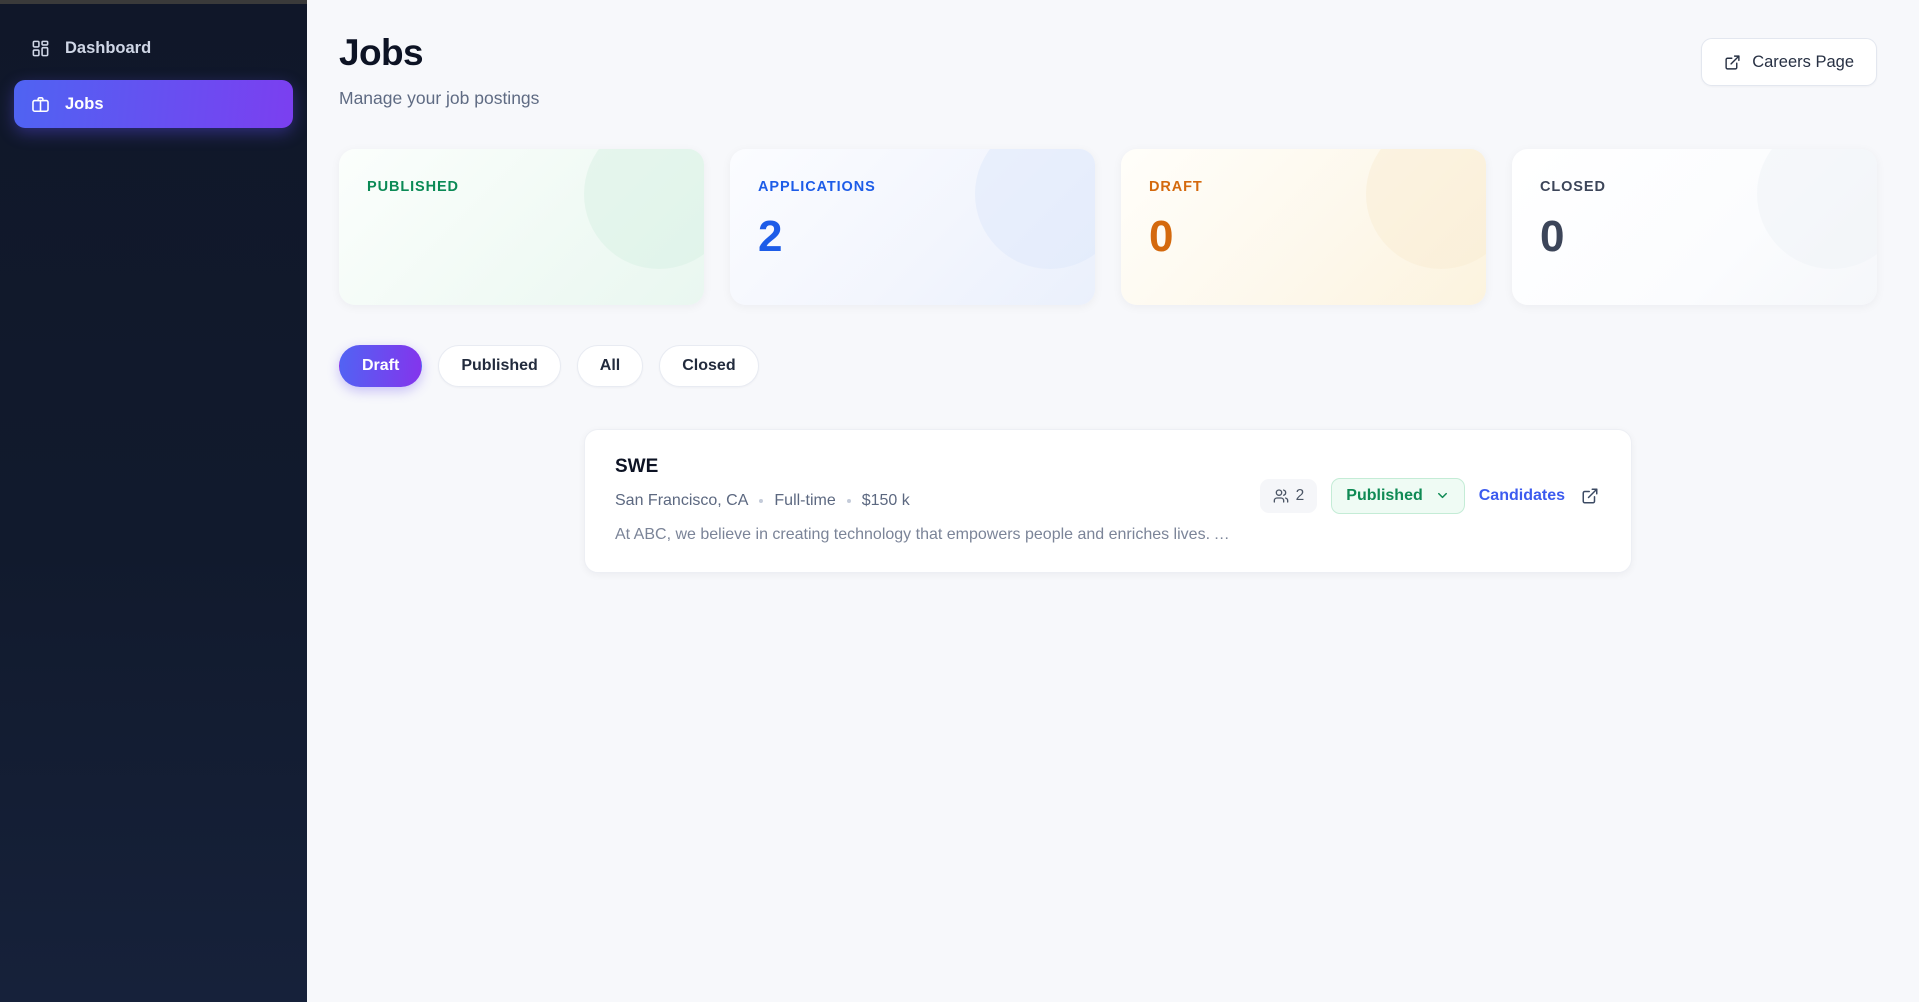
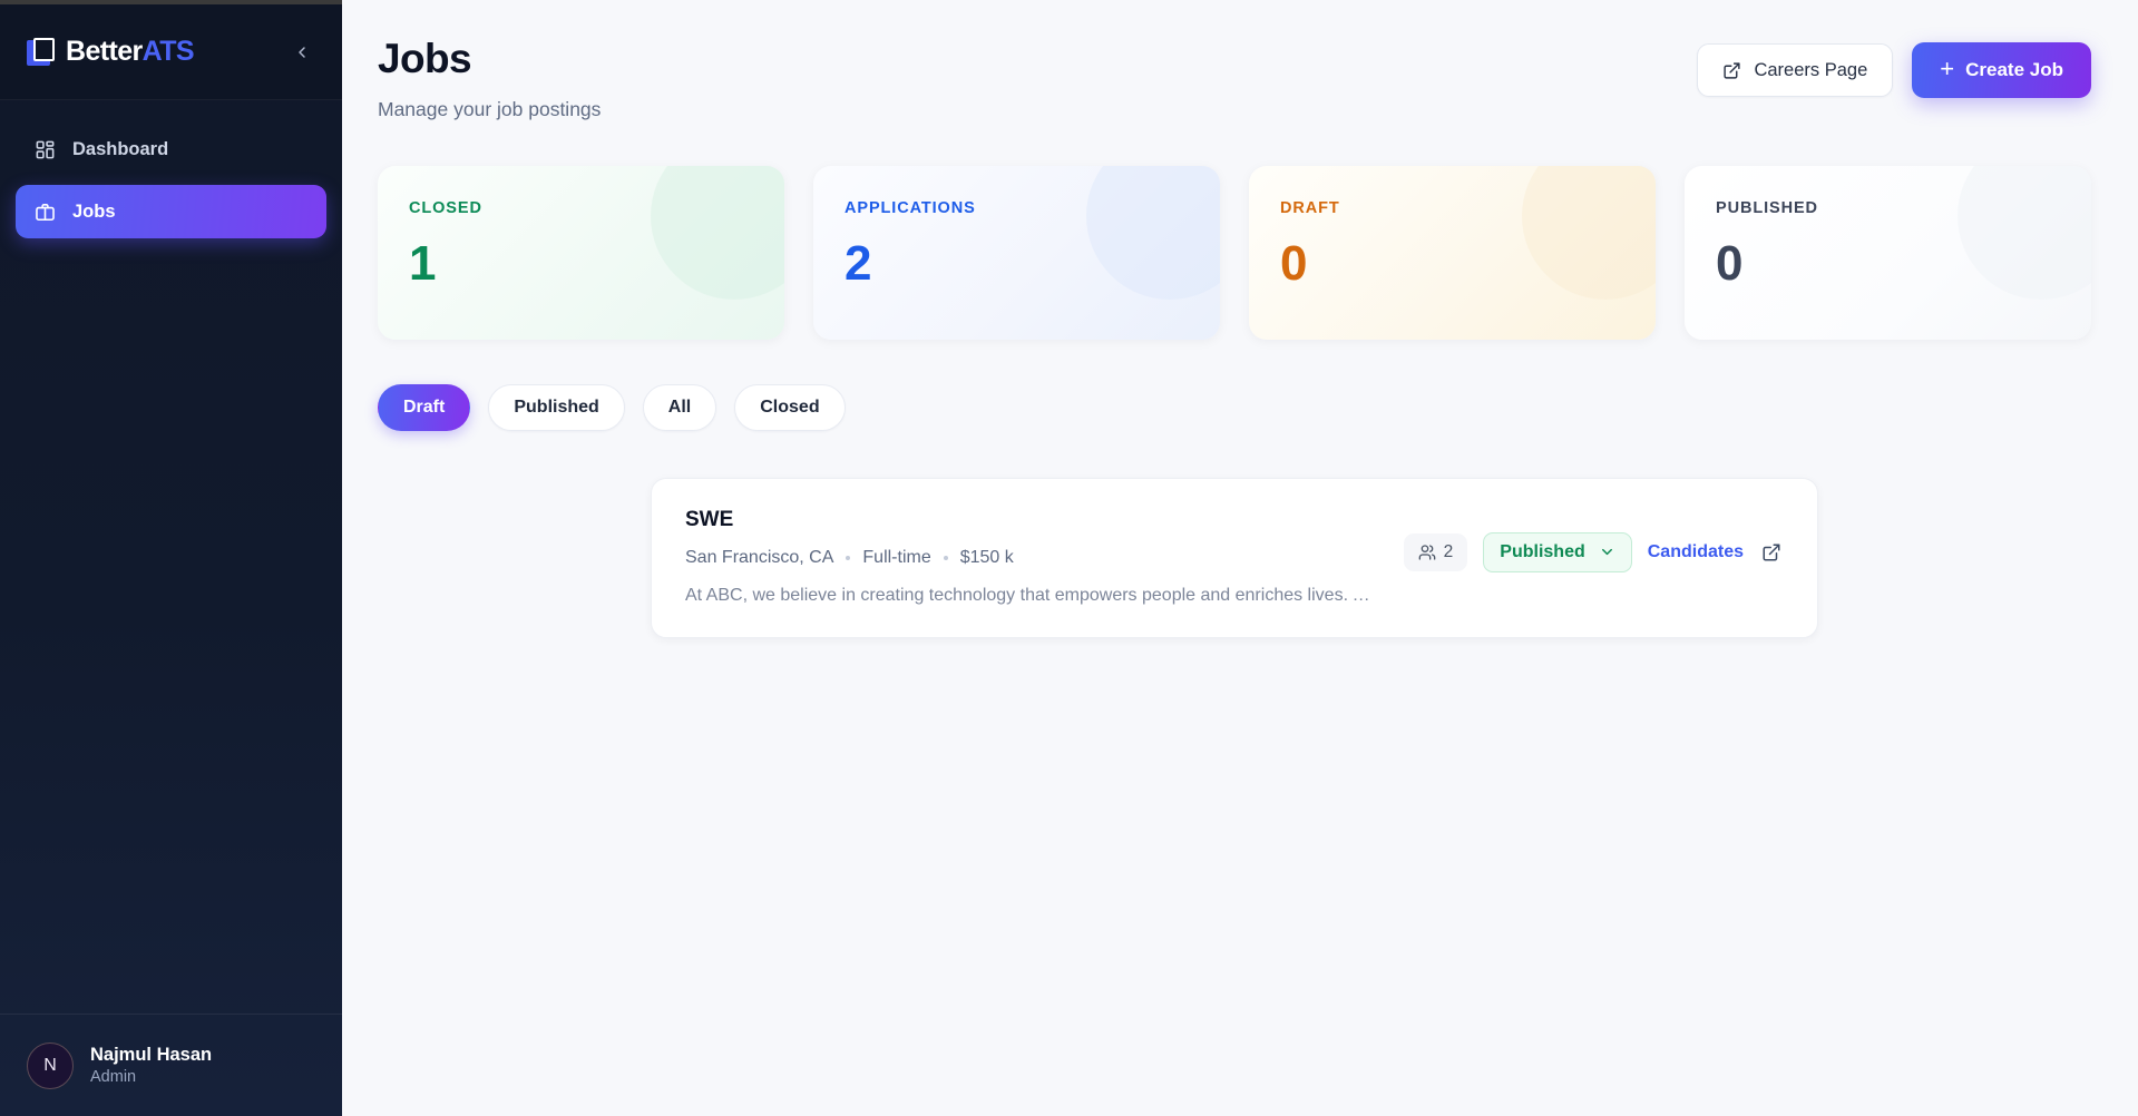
+ BetterATS
  Dashboard
  Jobs
+ N
+ Najmul Hasan
+ Admin
  Jobs
  Manage your job postings
  Careers Page
+ +
+ Create Job
- PUBLISHED
+ CLOSED
+ 1
  APPLICATIONS
  2
  DRAFT
  0
- CLOSED
+ PUBLISHED
  0
  Draft
  Published
  All
  Closed
  SWE
  San Francisco, CA
  Full-time
  $150 k
  At ABC, we believe in creating technology that empowers people and enriches lives. As
  2
  Published
  Candidates
